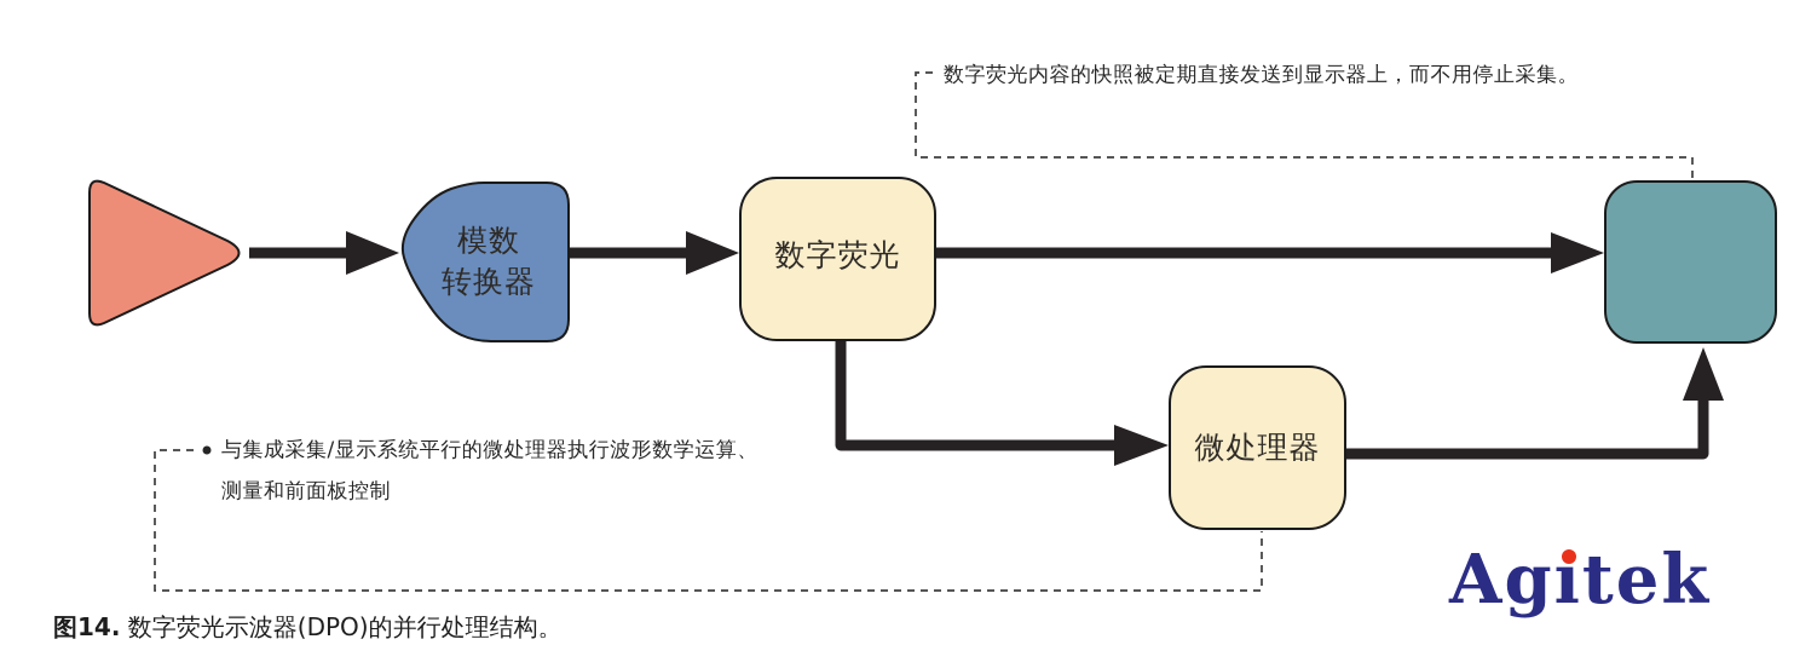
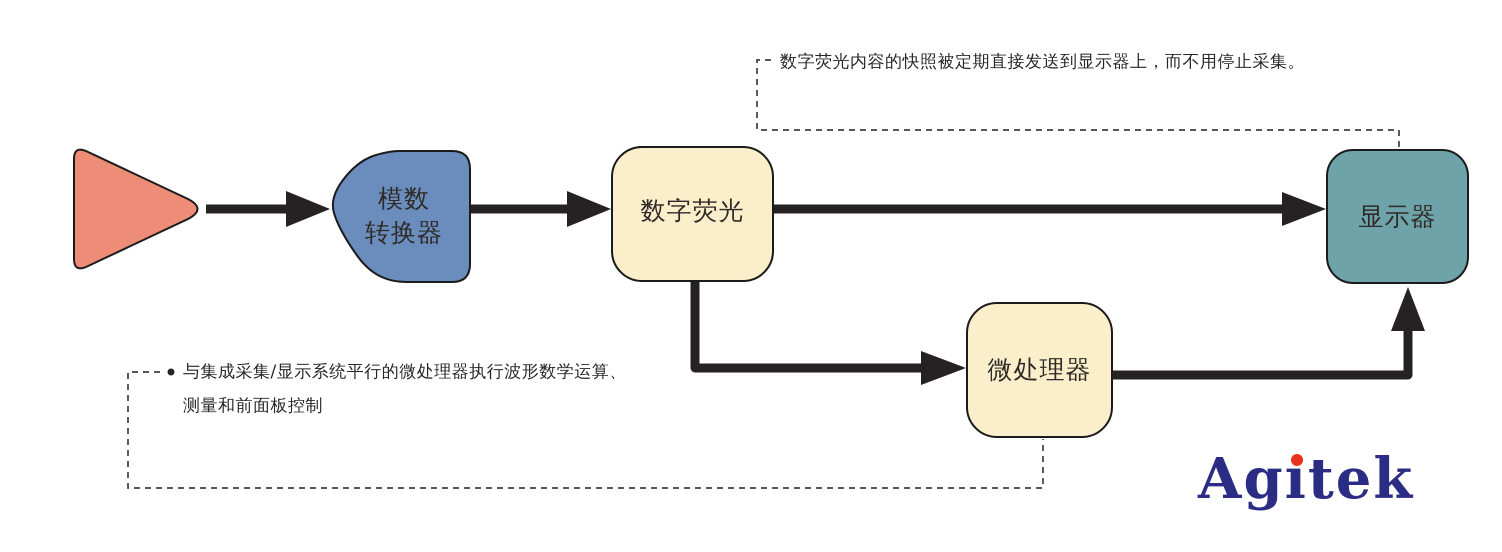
  模数
  转换器
  数字荧光
+ 显示器
  微处理器
  数字荧光内容的快照被定期直接发送到显示器上，而不用停止采集。
  与集成采集/显示系统平行的微处理器执行波形数学运算、
  测量和前面板控制
- 图14. 数字荧光示波器(DPO)的并行处理结构。
  Agıtek
